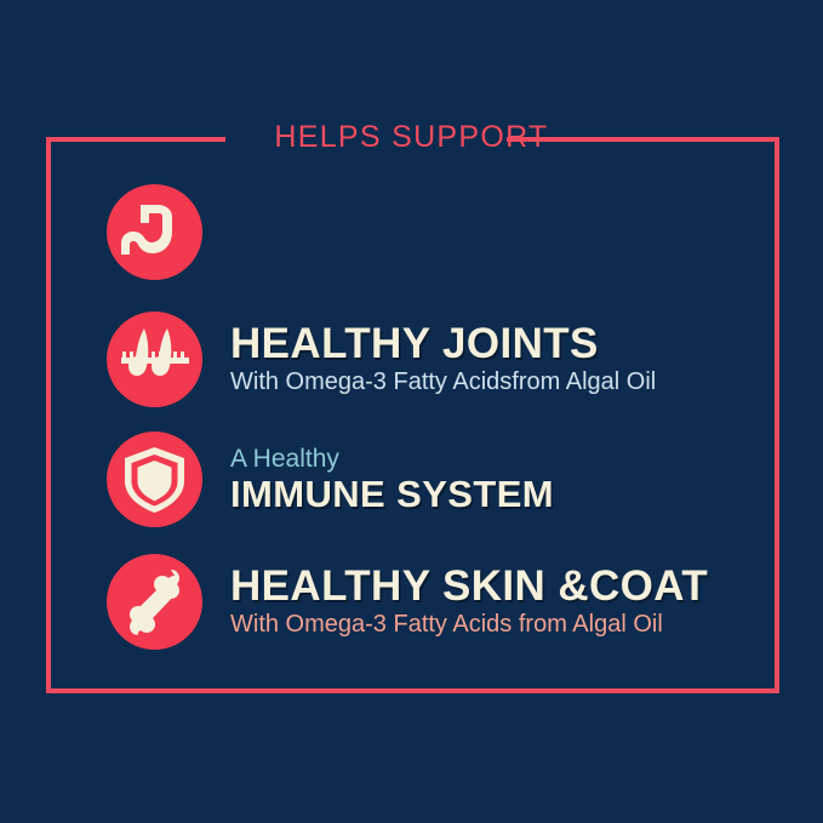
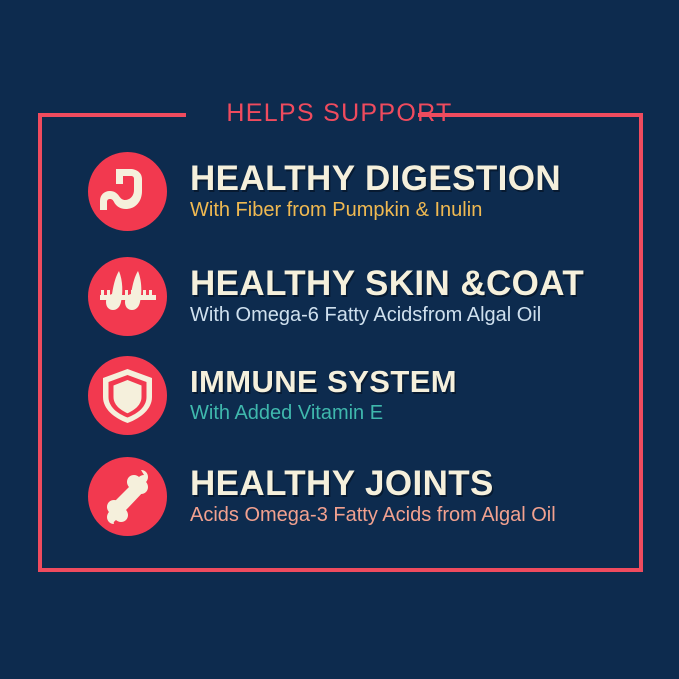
  HELPS SUPPORT
+ HEALTHY DIGESTION
+ With Fiber from Pumpkin & Inulin
- HEALTHY JOINTS
+ HEALTHY SKIN &COAT
- With Omega-3 Fatty Acidsfrom Algal Oil
+ With Omega-6 Fatty Acidsfrom Algal Oil
- A Healthy
  IMMUNE SYSTEM
+ With Added Vitamin E
- HEALTHY SKIN &COAT
+ HEALTHY JOINTS
- With Omega-3 Fatty Acids from Algal Oil
+ Acids Omega-3 Fatty Acids from Algal Oil
